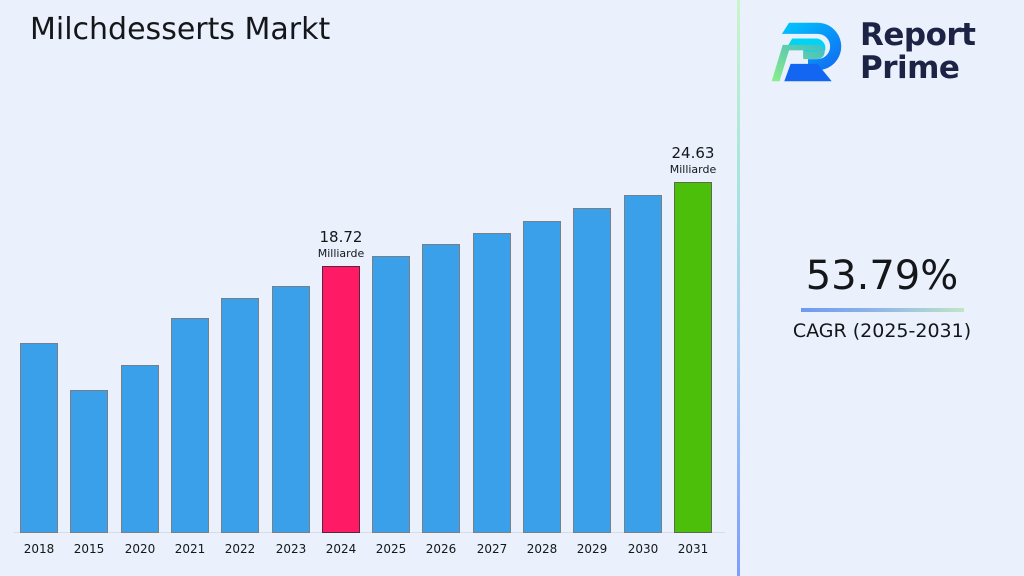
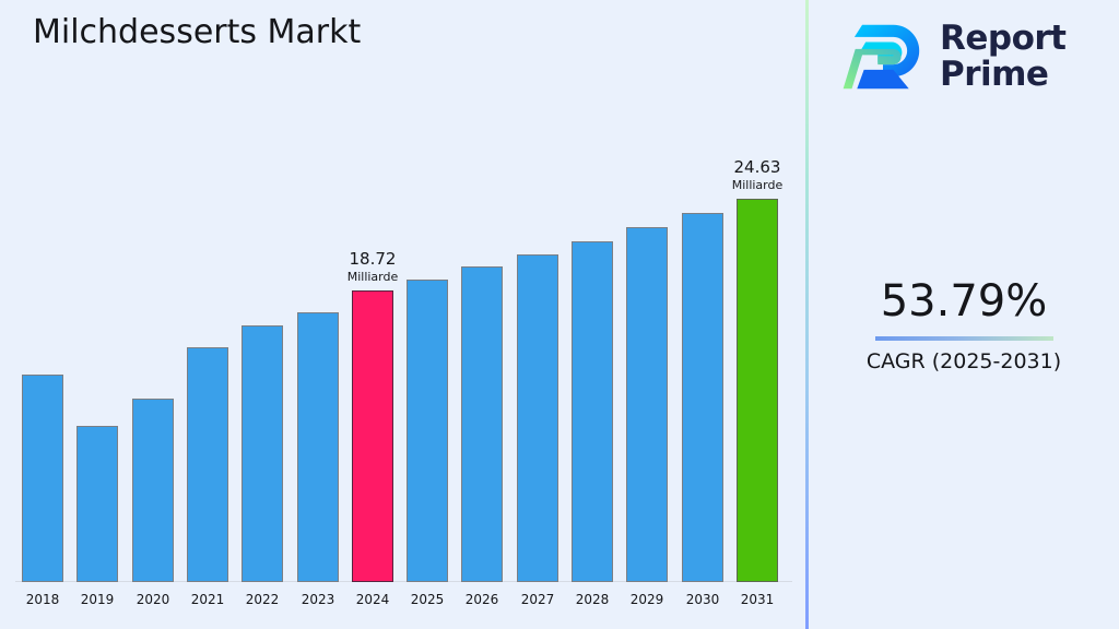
  Milchdesserts Markt
  2018
- 2015
+ 2019
  2020
  2021
  2022
  2023
  18.72
  Milliarde
  2024
  2025
  2026
  2027
  2028
  2029
  2030
  24.63
  Milliarde
  2031
  Report
  Prime
  53.79%
  CAGR (2025-2031)
